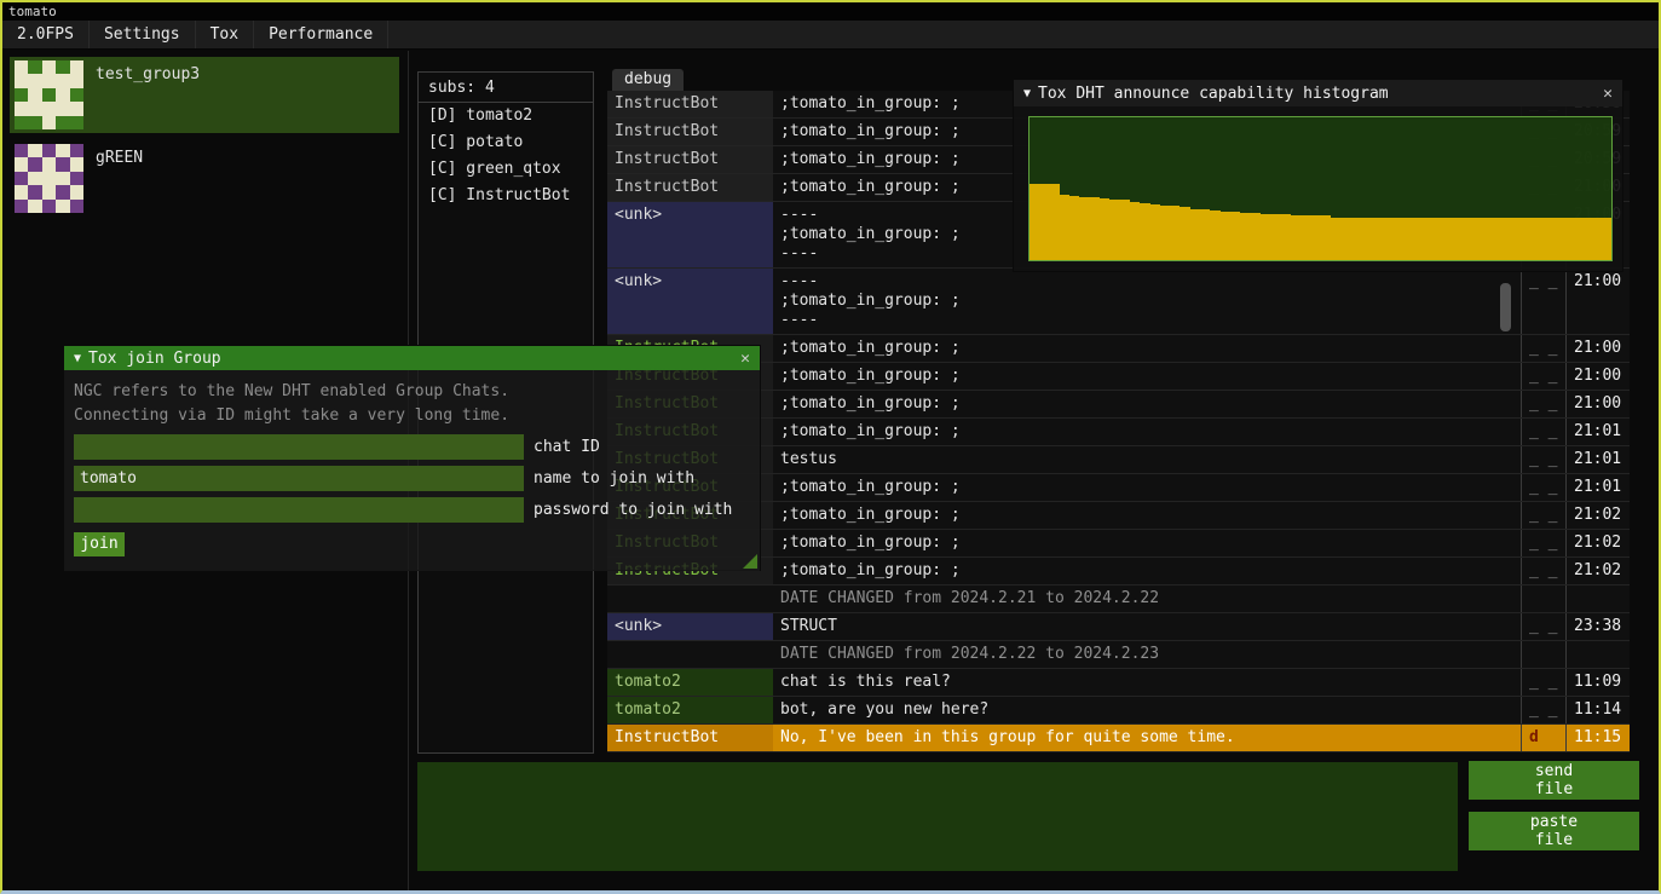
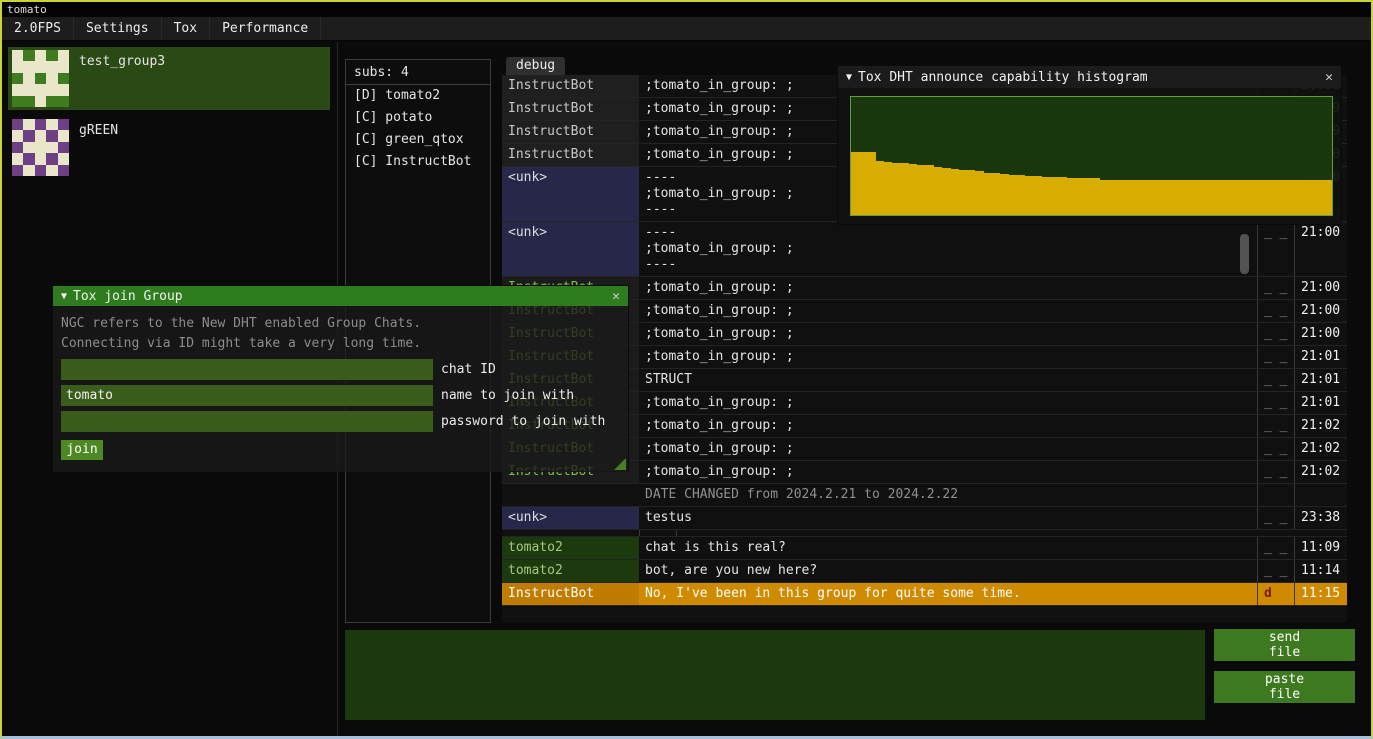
  tomato
  2.0FPS
  Settings
  Tox
  Performance
  test_group3
  gREEN
  subs: 4
  [D] tomato2
  [C] potato
  [C] green_qtox
  [C] InstructBot
  debug
  InstructBot
  ;tomato_in_group: ;
  InstructBot
  ;tomato_in_group: ;
  InstructBot
  ;tomato_in_group: ;
  InstructBot
  ;tomato_in_group: ;
  <unk>
  ----
  ;tomato_in_group: ;
  ----
  <unk>
  ----
  ;tomato_in_group: ;
  ----
  _ _
  21:00
  ;tomato_in_group: ;
  _ _
  21:00
  InstructBot
  ;tomato_in_group: ;
  _ _
  21:00
  InstructBot
  ;tomato_in_group: ;
  _ _
  21:00
  InstructBot
  ;tomato_in_group: ;
  _ _
  21:01
  InstructBot
- testus
+ STRUCT
  _ _
  21:01
  InstructBot
  ;tomato_in_group: ;
  _ _
  21:01
  InstructBot
  ;tomato_in_group: ;
  _ _
  21:02
  InstructBot
  ;tomato_in_group: ;
  _ _
  21:02
  InstructBot
  ;tomato_in_group: ;
  _ _
  21:02
  DATE CHANGED from 2024.2.21 to 2024.2.22
  <unk>
- STRUCT
+ testus
  _ _
  23:38
- DATE CHANGED from 2024.2.22 to 2024.2.23
  tomato2
  chat is this real?
  _ _
  11:09
  tomato2
  bot, are you new here?
  _ _
  11:14
  InstructBot
  No, I've been in this group for quite some time.
  d
  11:15
  send
  file
  paste
  file
  ▼
  Tox DHT announce capability histogram
  ✕
  ▼
  Tox join Group
  ✕
  NGC refers to the New DHT enabled Group Chats.
  Connecting via ID might take a very long time.
  chat ID
  tomato
  name to join with
  password to join with
  join
